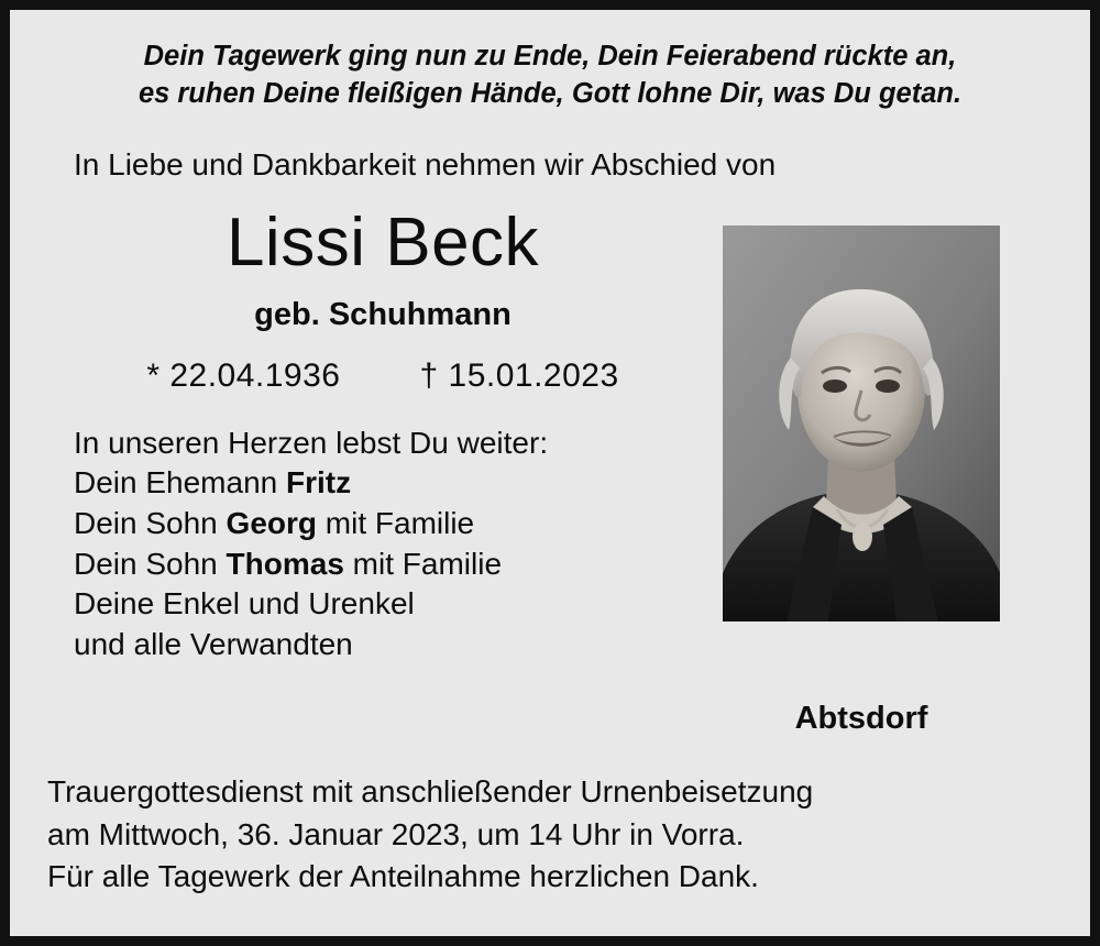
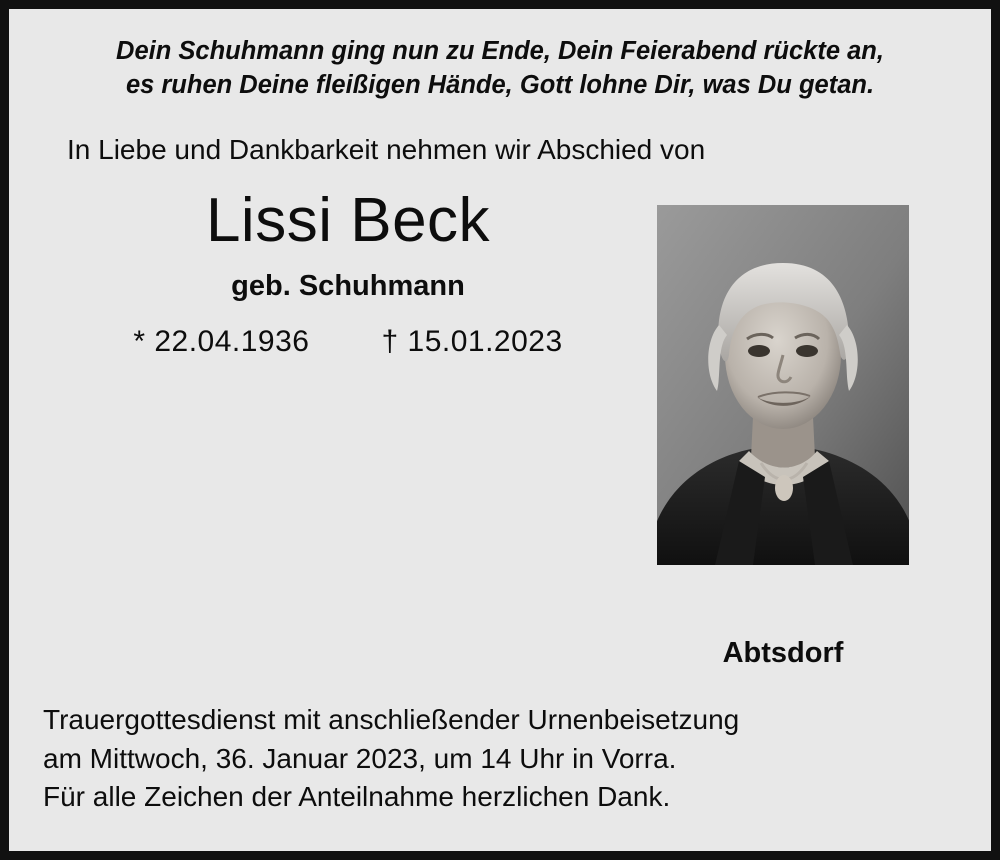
- Dein Tagewerk ging nun zu Ende, Dein Feierabend rückte an,
+ Dein Schuhmann ging nun zu Ende, Dein Feierabend rückte an,
  es ruhen Deine fleißigen Hände, Gott lohne Dir, was Du getan.
  In Liebe und Dankbarkeit nehmen wir Abschied von
  Lissi Beck
  geb. Schuhmann
  * 22.04.1936
  † 15.01.2023
- In unseren Herzen lebst Du weiter:
- Dein Ehemann Fritz
- Dein Sohn Georg mit Familie
- Dein Sohn Thomas mit Familie
- Deine Enkel und Urenkel
- und alle Verwandten
  Abtsdorf
  Trauergottesdienst mit anschließender Urnenbeisetzung
  am Mittwoch, 36. Januar 2023, um 14 Uhr in Vorra.
- Für alle Tagewerk der Anteilnahme herzlichen Dank.
+ Für alle Zeichen der Anteilnahme herzlichen Dank.
